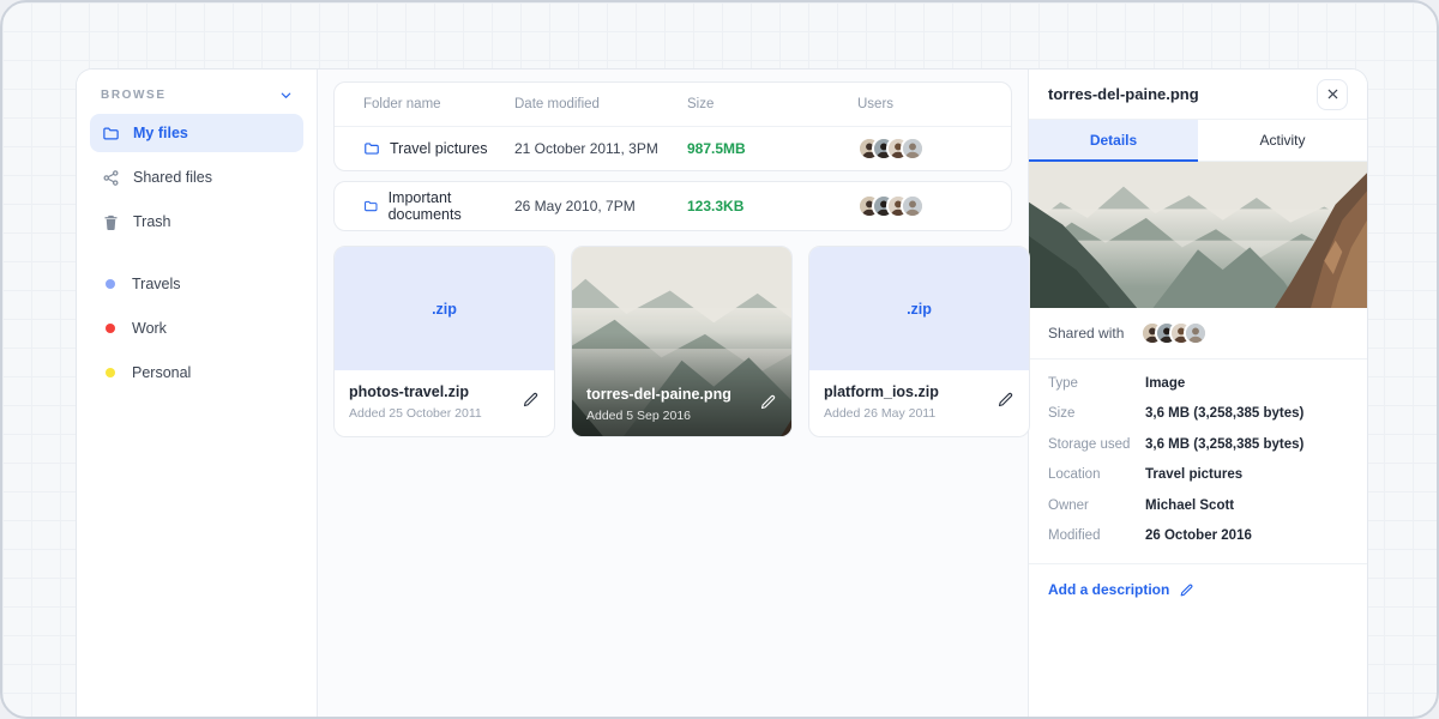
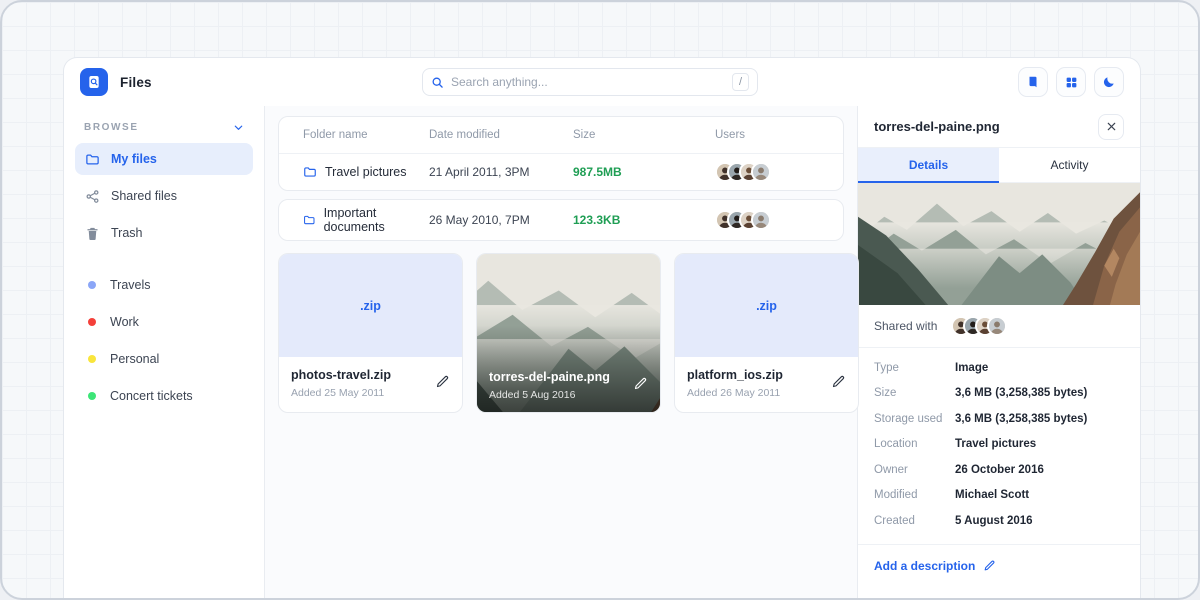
+ Files
+ Search anything...
+ /
  BROWSE
  My files
  Shared files
  Trash
  Travels
  Work
  Personal
+ Concert tickets
  Folder name
  Date modified
  Size
  Users
  Travel pictures
- 21 October 2011, 3PM
+ 21 April 2011, 3PM
  987.5MB
  Important documents
  26 May 2010, 7PM
  123.3KB
  .zip
  photos-travel.zip
- Added 25 October 2011
+ Added 25 May 2011
  torres-del-paine.png
- Added 5 Sep 2016
+ Added 5 Aug 2016
  .zip
  platform_ios.zip
  Added 26 May 2011
  torres-del-paine.png
  Details
  Activity
  Shared with
  Type
  Image
  Size
  3,6 MB (3,258,385 bytes)
  Storage used
  3,6 MB (3,258,385 bytes)
  Location
  Travel pictures
  Owner
- Michael Scott
+ 26 October 2016
  Modified
- 26 October 2016
+ Michael Scott
+ Created
+ 5 August 2016
  Add a description
